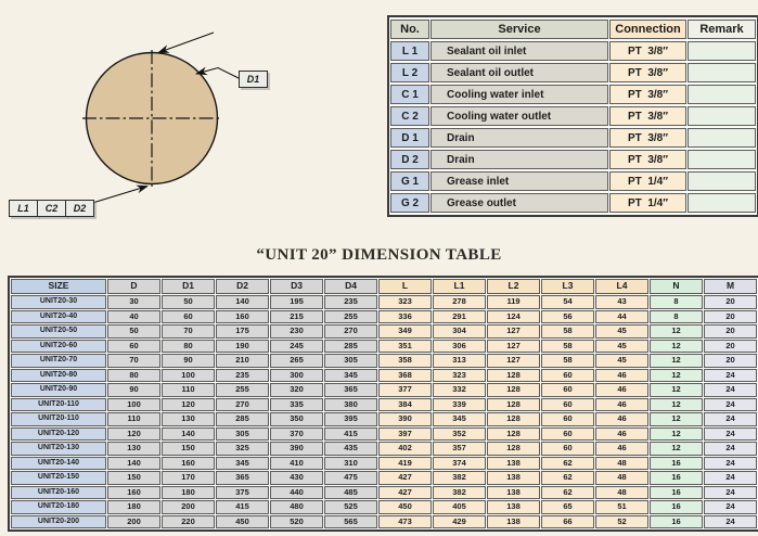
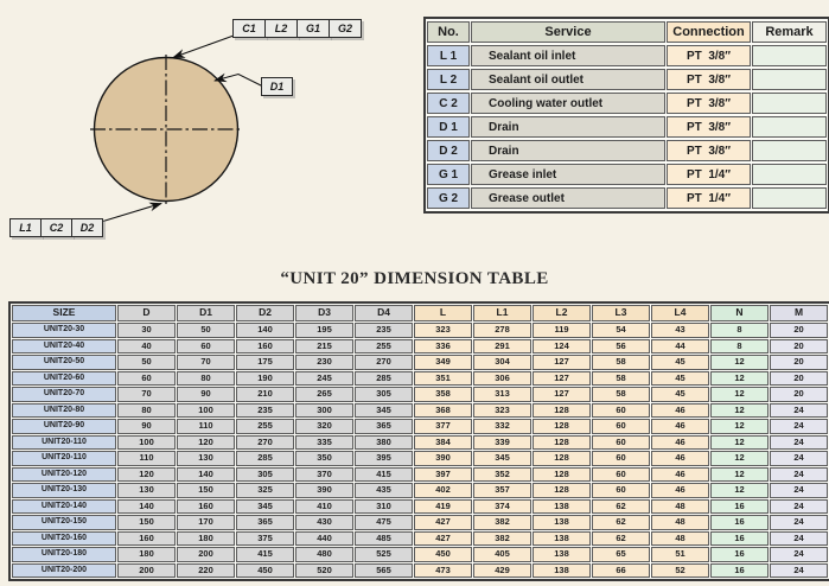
+ C1
+ L2
+ G1
+ G2
  D1
  L1
  C2
  D2
  No.	Service	Connection	Remark
  L 1	Sealant oil inlet	PT 3/8″
  L 2	Sealant oil outlet	PT 3/8″
- C 1	Cooling water inlet	PT 3/8″
  C 2	Cooling water outlet	PT 3/8″
  D 1	Drain	PT 3/8″
  D 2	Drain	PT 3/8″
  G 1	Grease inlet	PT 1/4″
  G 2	Grease outlet	PT 1/4″
  “UNIT 20” DIMENSION TABLE
  SIZE	D	D1	D2	D3	D4	L	L1	L2	L3	L4	N	M
  	30	50	140	195	235	323	278	119	54	43	8	20
  	40	60	160	215	255	336	291	124	56	44	8	20
  	50	70	175	230	270	349	304	127	58	45	12	20
  	60	80	190	245	285	351	306	127	58	45	12	20
  	70	90	210	265	305	358	313	127	58	45	12	20
  	80	100	235	300	345	368	323	128	60	46	12	24
  	90	110	255	320	365	377	332	128	60	46	12	24
  	100	120	270	335	380	384	339	128	60	46	12	24
  	110	130	285	350	395	390	345	128	60	46	12	24
  	120	140	305	370	415	397	352	128	60	46	12	24
  	130	150	325	390	435	402	357	128	60	46	12	24
  	140	160	345	410	310	419	374	138	62	48	16	24
  	150	170	365	430	475	427	382	138	62	48	16	24
  	160	180	375	440	485	427	382	138	62	48	16	24
  	180	200	415	480	525	450	405	138	65	51	16	24
  	200	220	450	520	565	473	429	138	66	52	16	24
